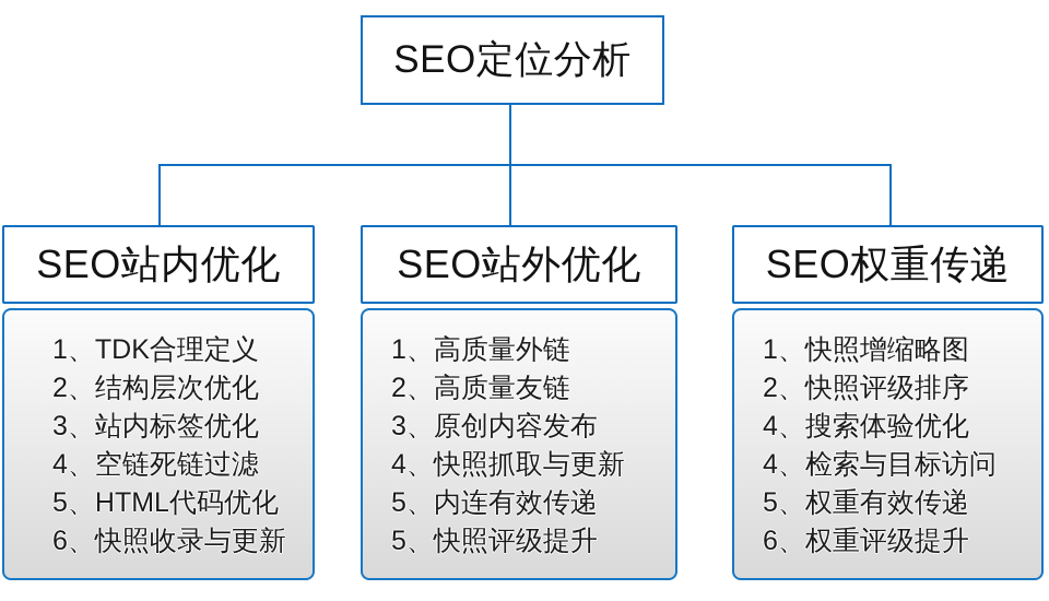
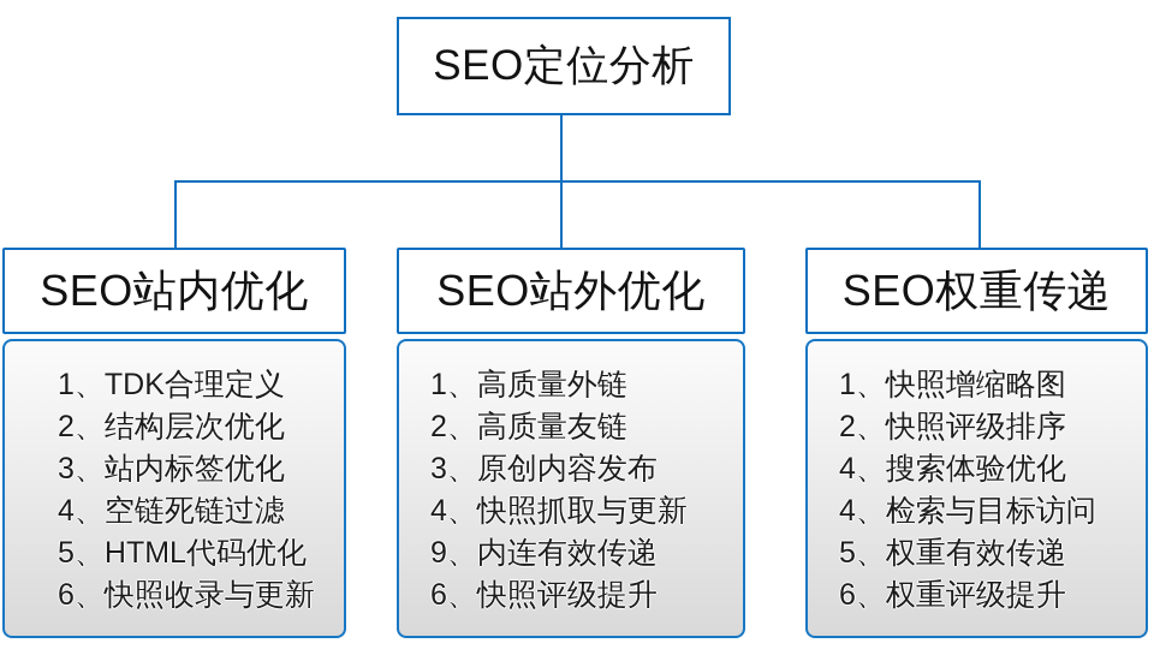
  SEO定位分析
  SEO站内优化
  1、TDK合理定义
  2、结构层次优化
  3、站内标签优化
  4、空链死链过滤
  5、HTML代码优化
  6、快照收录与更新
  SEO站外优化
  1、高质量外链
  2、高质量友链
  3、原创内容发布
  4、快照抓取与更新
- 5、内连有效传递
+ 9、内连有效传递
- 5、快照评级提升
+ 6、快照评级提升
  SEO权重传递
  1、快照增缩略图
  2、快照评级排序
  4、搜索体验优化
  4、检索与目标访问
  5、权重有效传递
  6、权重评级提升
